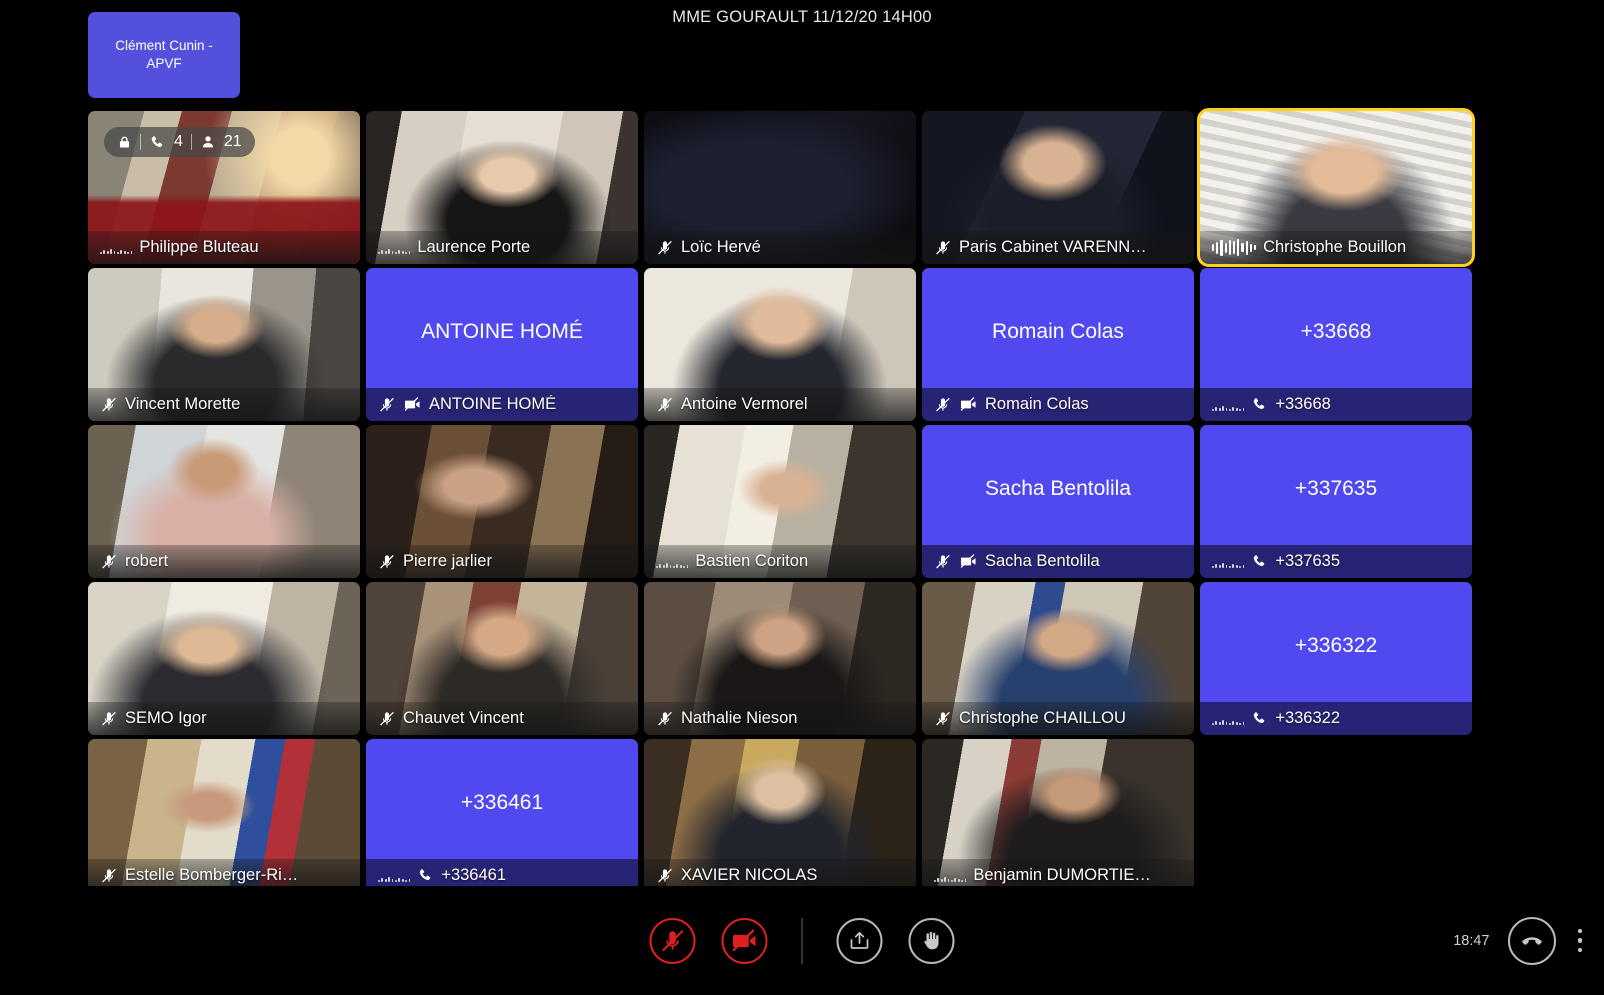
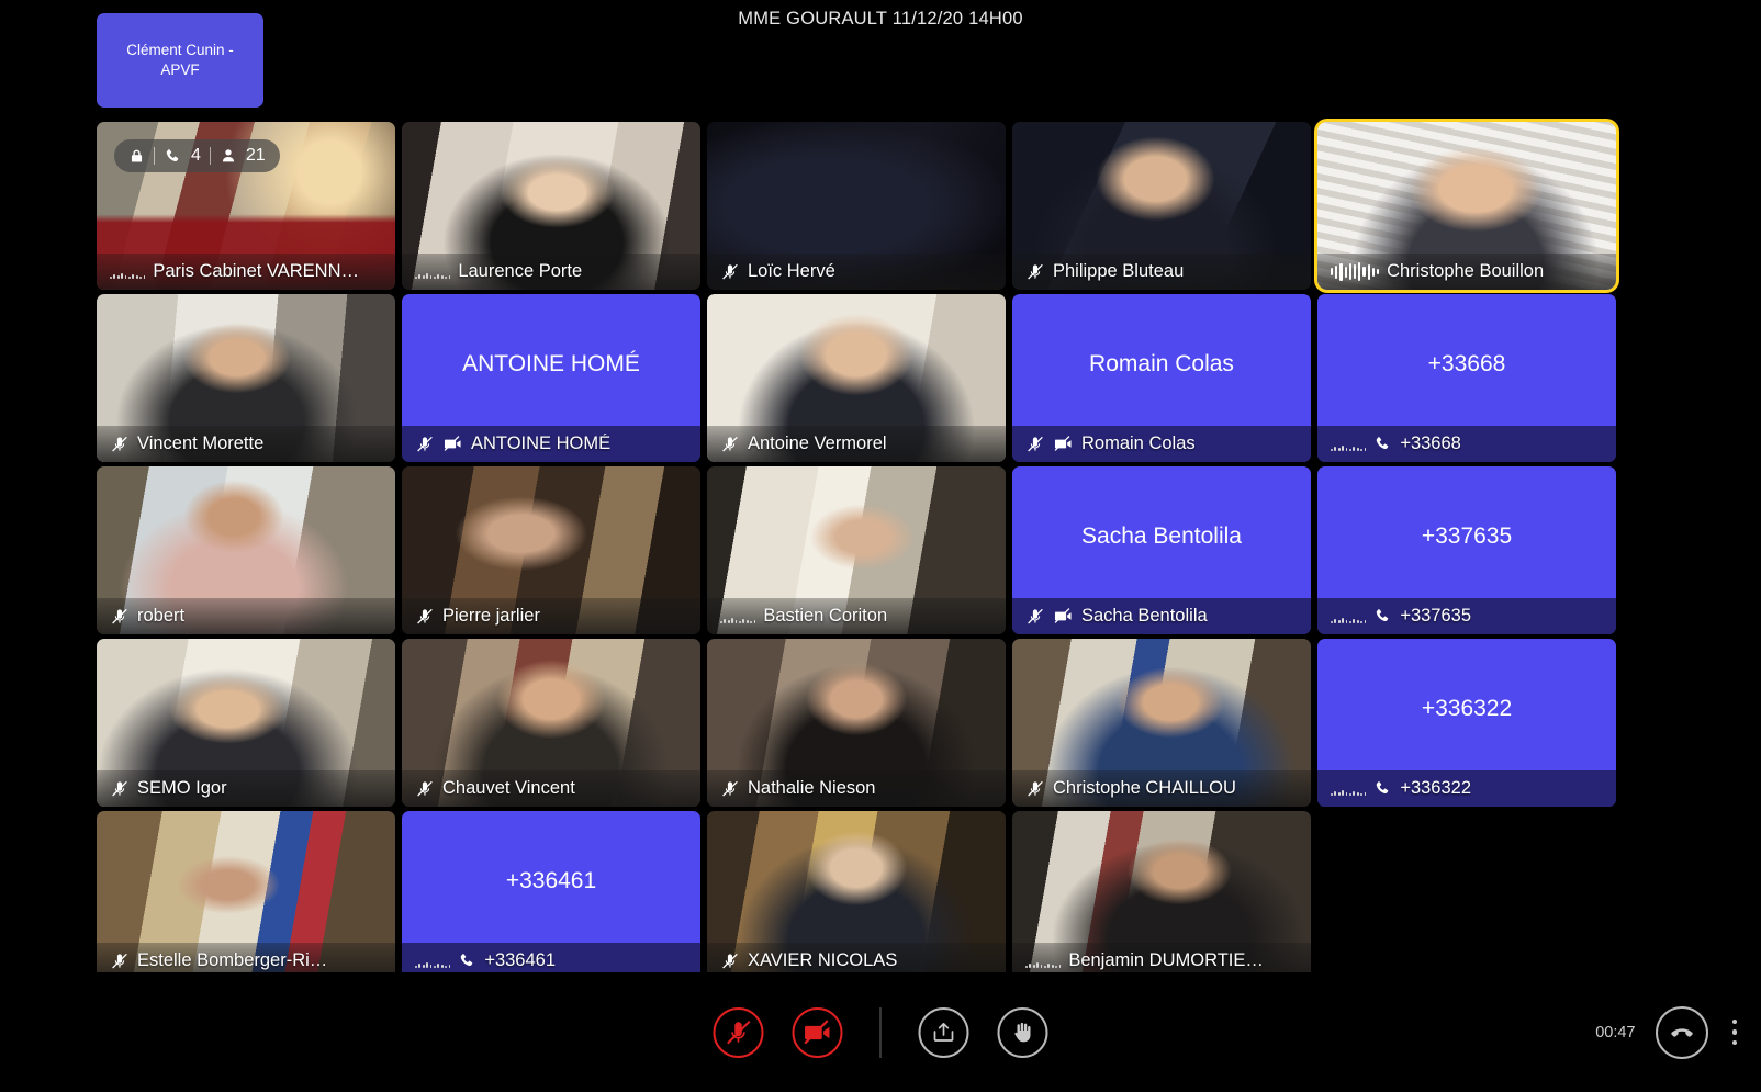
  MME GOURAULT 11/12/20 14H00
  Clément Cunin - APVF
  4
  21
- Philippe Bluteau
+ Paris Cabinet VARENN…
  Laurence Porte
  Loïc Hervé
- Paris Cabinet VARENN…
+ Philippe Bluteau
  Christophe Bouillon
  Vincent Morette
  ANTOINE HOMÉ
  ANTOINE HOMÉ
  Antoine Vermorel
  Romain Colas
  Romain Colas
  +33668
  +33668
  robert
  Pierre jarlier
  Bastien Coriton
  Sacha Bentolila
  Sacha Bentolila
  +337635
  +337635
  SEMO Igor
  Chauvet Vincent
  Nathalie Nieson
  Christophe CHAILLOU
  +336322
  +336322
  Estelle Bomberger-Ri…
  +336461
  +336461
  XAVIER NICOLAS
  Benjamin DUMORTIE…
- 18:47
+ 00:47
